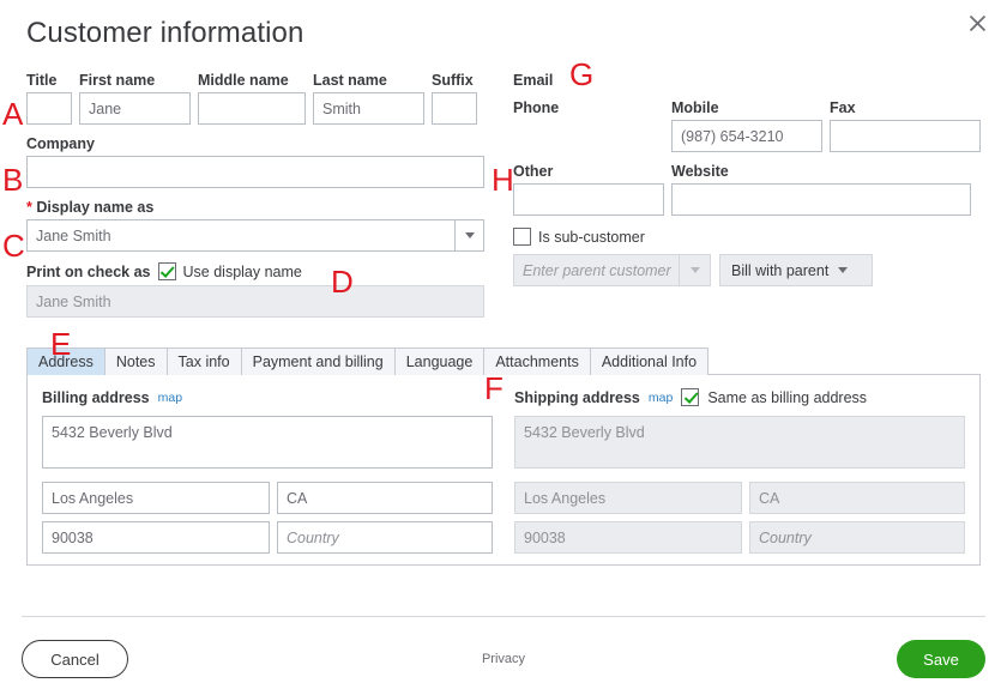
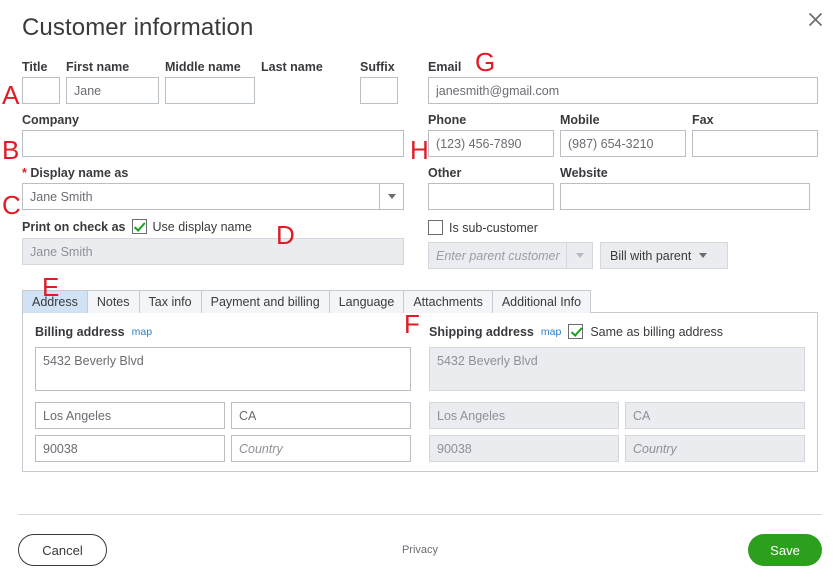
  Customer information
  Title
  First name
  Jane
  Middle name
  Last name
- Smith
  Suffix
  Company
  * Display name as
  Jane Smith
  Print on check as
  Use display name
  Jane Smith
  Email
+ janesmith@gmail.com
  Phone
+ (123) 456-7890
  Mobile
  (987) 654-3210
  Fax
  Other
  Website
  Is sub-customer
  Enter parent customer
  Bill with parent
  Address
  Notes
  Tax info
  Payment and billing
  Language
  Attachments
  Additional Info
  Billing address
  map
  5432 Beverly Blvd
  Los Angeles
  CA
  90038
  Country
  Shipping address
  map
  Same as billing address
  5432 Beverly Blvd
  Los Angeles
  CA
  90038
  Country
  Cancel
  Privacy
  Save
  A
  B
  C
  D
  E
  F
  G
  H
